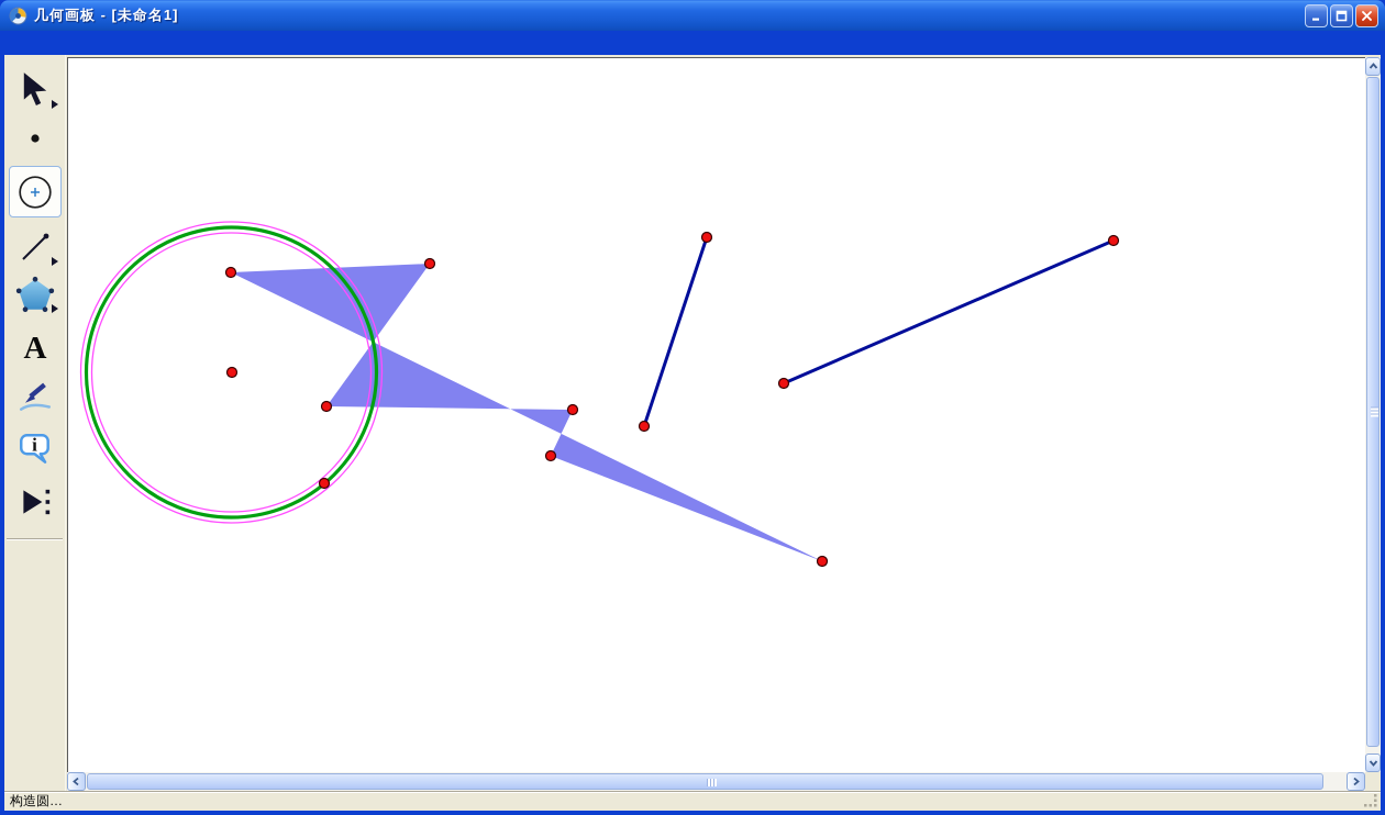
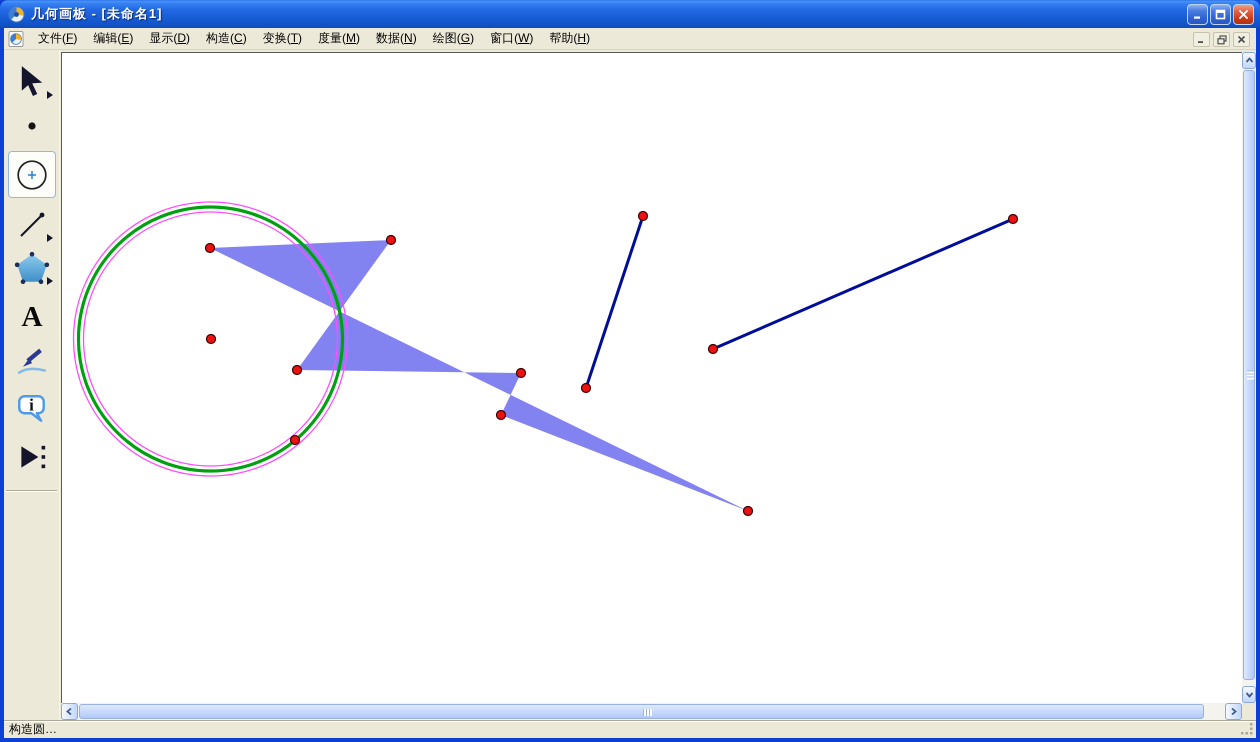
  几何画板 - [未命名1]
+ 文件(F)
+ 编辑(E)
+ 显示(D)
+ 构造(C)
+ 变换(T)
+ 度量(M)
+ 数据(N)
+ 绘图(G)
+ 窗口(W)
+ 帮助(H)
  A
  i
  构造圆…
